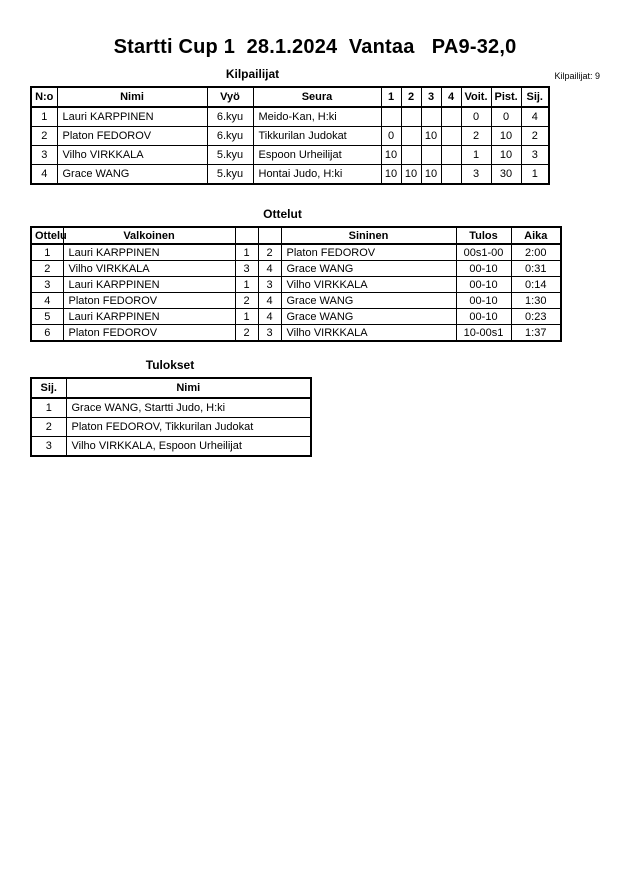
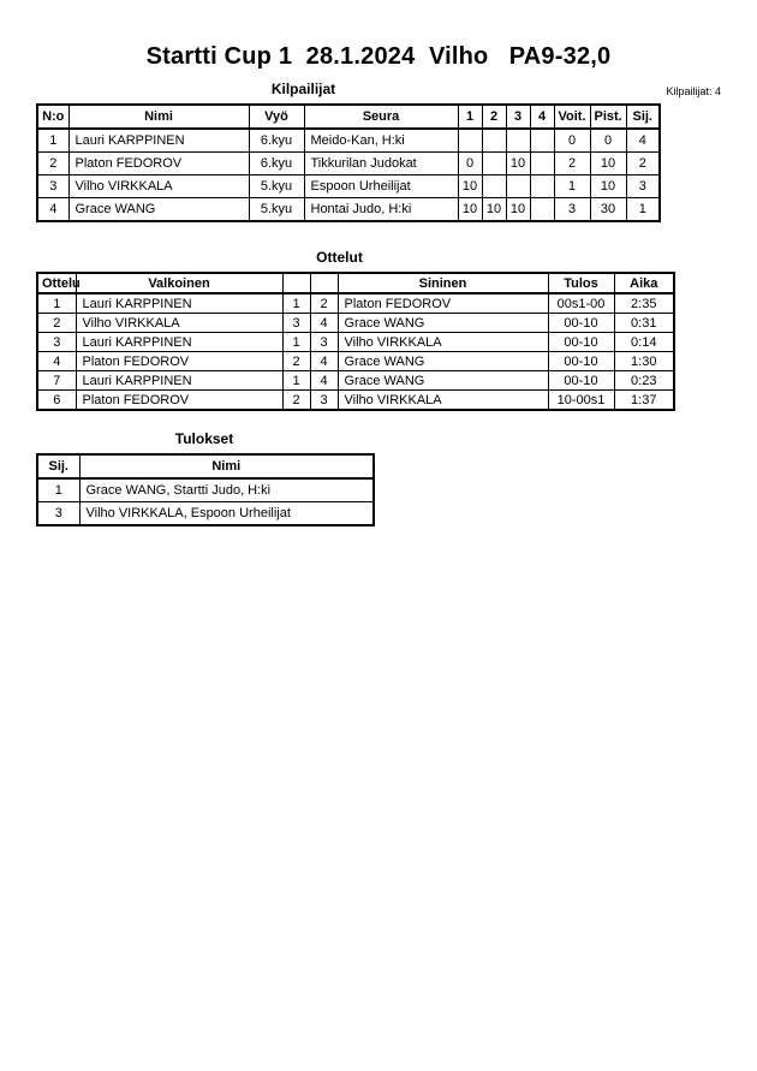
- Startti Cup 1 28.1.2024 Vantaa PA9-32,0
+ Startti Cup 1 28.1.2024 Vilho PA9-32,0
  Kilpailijat
- Kilpailijat: 9
+ Kilpailijat: 4
  N:o	Nimi	Vyö	Seura	1	2	3	4	Voit.	Pist.	Sij.
  1	Lauri KARPPINEN	6.kyu	Meido-Kan, H:ki					0	0	4
  2	Platon FEDOROV	6.kyu	Tikkurilan Judokat	0		10		2	10	2
  3	Vilho VIRKKALA	5.kyu	Espoon Urheilijat	10				1	10	3
  4	Grace WANG	5.kyu	Hontai Judo, H:ki	10	10	10		3	30	1
  Ottelut
  Ottelu	Valkoinen			Sininen	Tulos	Aika
- 1	Lauri KARPPINEN	1	2	Platon FEDOROV	00s1-00	2:00
+ 1	Lauri KARPPINEN	1	2	Platon FEDOROV	00s1-00	2:35
  2	Vilho VIRKKALA	3	4	Grace WANG	00-10	0:31
  3	Lauri KARPPINEN	1	3	Vilho VIRKKALA	00-10	0:14
  4	Platon FEDOROV	2	4	Grace WANG	00-10	1:30
- 5	Lauri KARPPINEN	1	4	Grace WANG	00-10	0:23
+ 7	Lauri KARPPINEN	1	4	Grace WANG	00-10	0:23
  6	Platon FEDOROV	2	3	Vilho VIRKKALA	10-00s1	1:37
  Tulokset
  Sij.	Nimi
  1	Grace WANG, Startti Judo, H:ki
- 2	Platon FEDOROV, Tikkurilan Judokat
  3	Vilho VIRKKALA, Espoon Urheilijat
